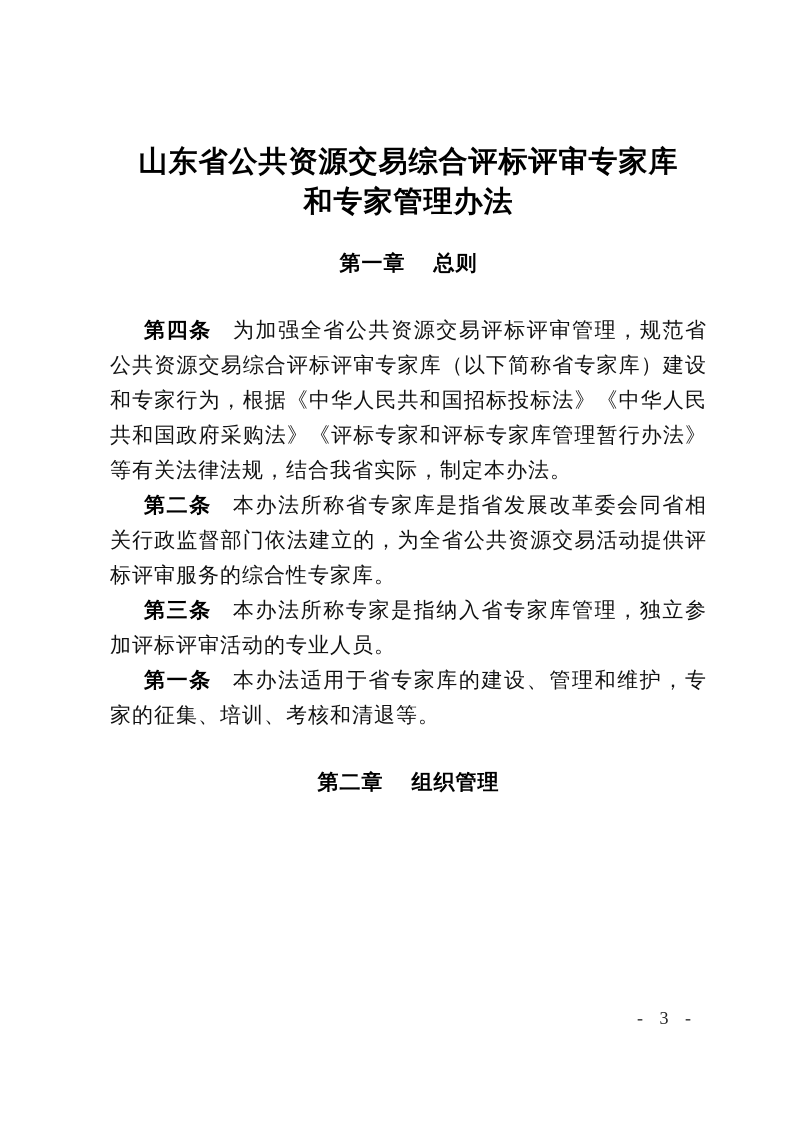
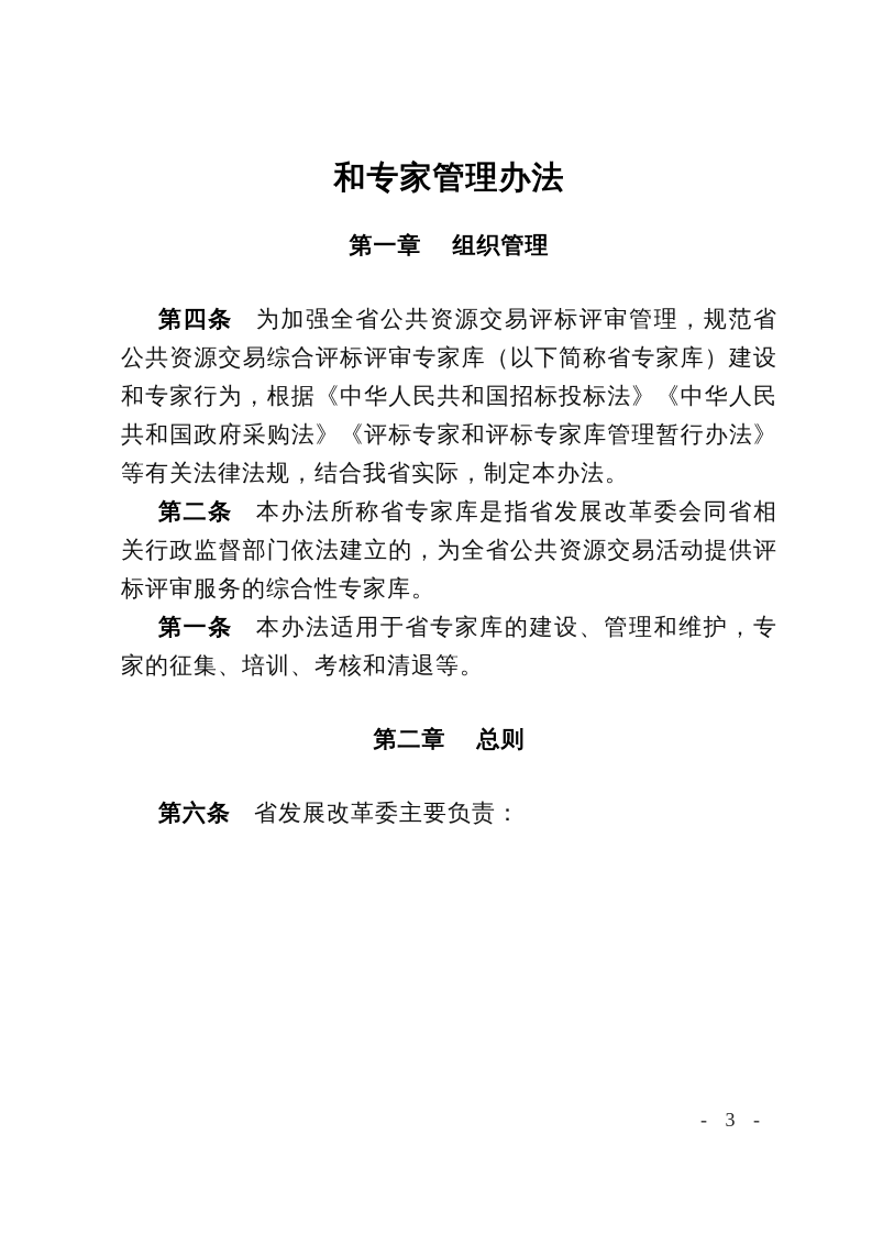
- 山东省公共资源交易综合评标评审专家库
  和专家管理办法
- 第一章 总则
+ 第一章 组织管理
  第四条 为加强全省公共资源交易评标评审管理，规范省公共资源交易综合评标评审专家库（以下简称省专家库）建设和专家行为，根据《中华人民共和国招标投标法》《中华人民共和国政府采购法》《评标专家和评标专家库管理暂行办法》等有关法律法规，结合我省实际，制定本办法。
  第二条 本办法所称省专家库是指省发展改革委会同省相关行政监督部门依法建立的，为全省公共资源交易活动提供评标评审服务的综合性专家库。
- 第三条 本办法所称专家是指纳入省专家库管理，独立参加评标评审活动的专业人员。
  第一条 本办法适用于省专家库的建设、管理和维护，专家的征集、培训、考核和清退等。
- 第二章 组织管理
+ 第二章 总则
+ 第六条 省发展改革委主要负责：
  - 3 -
